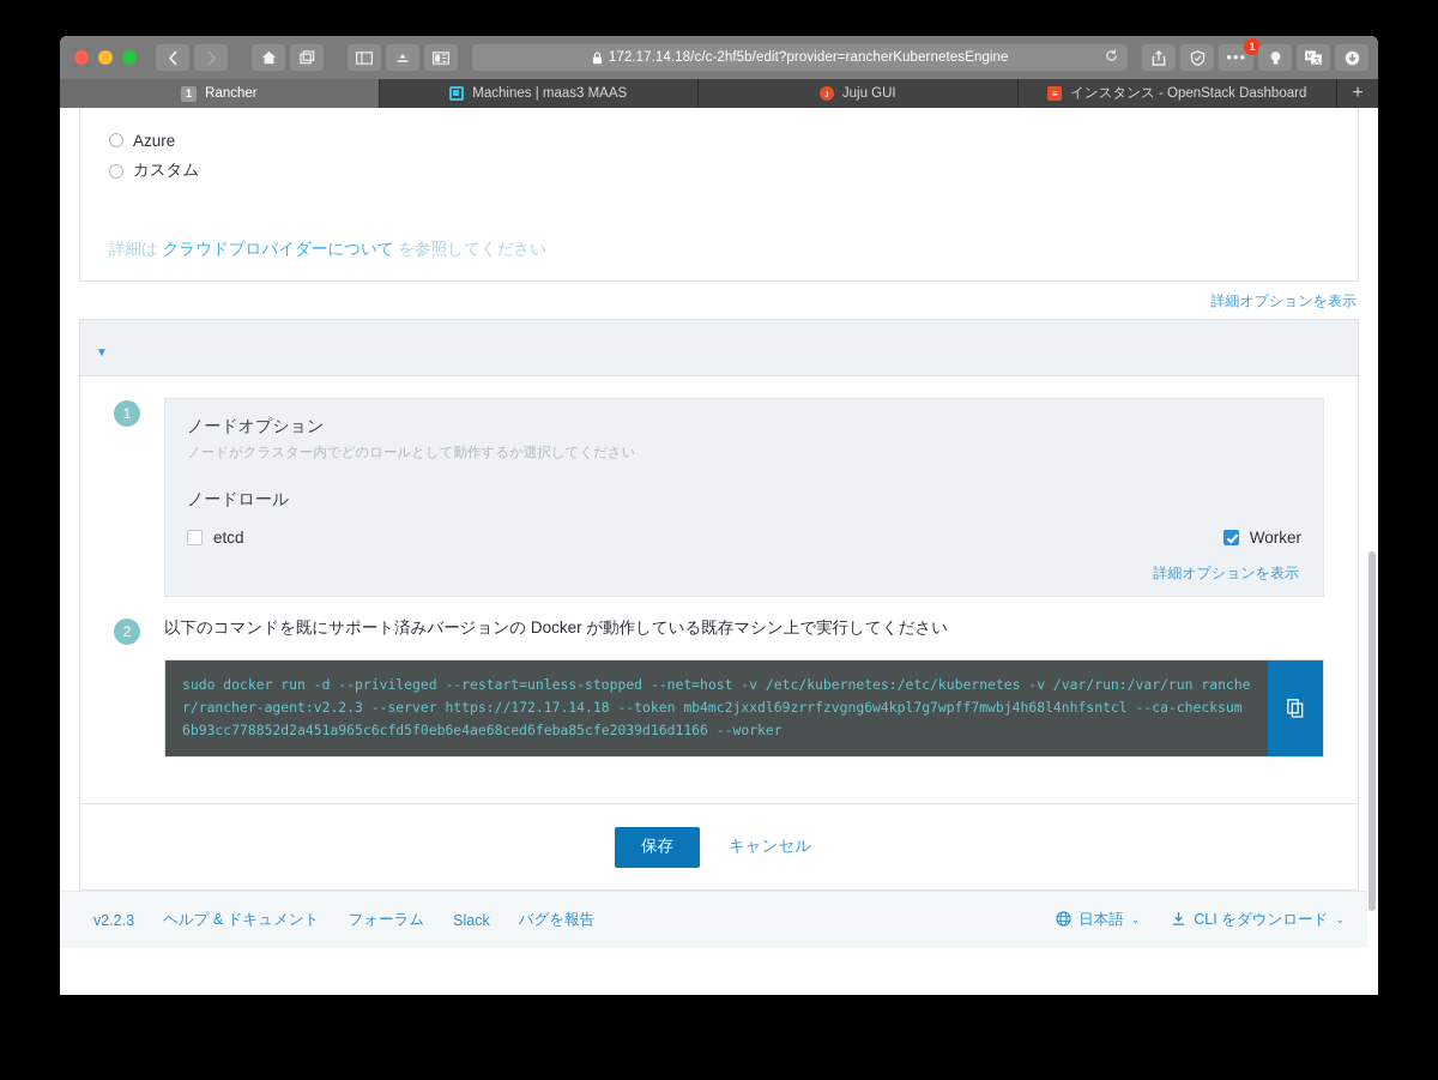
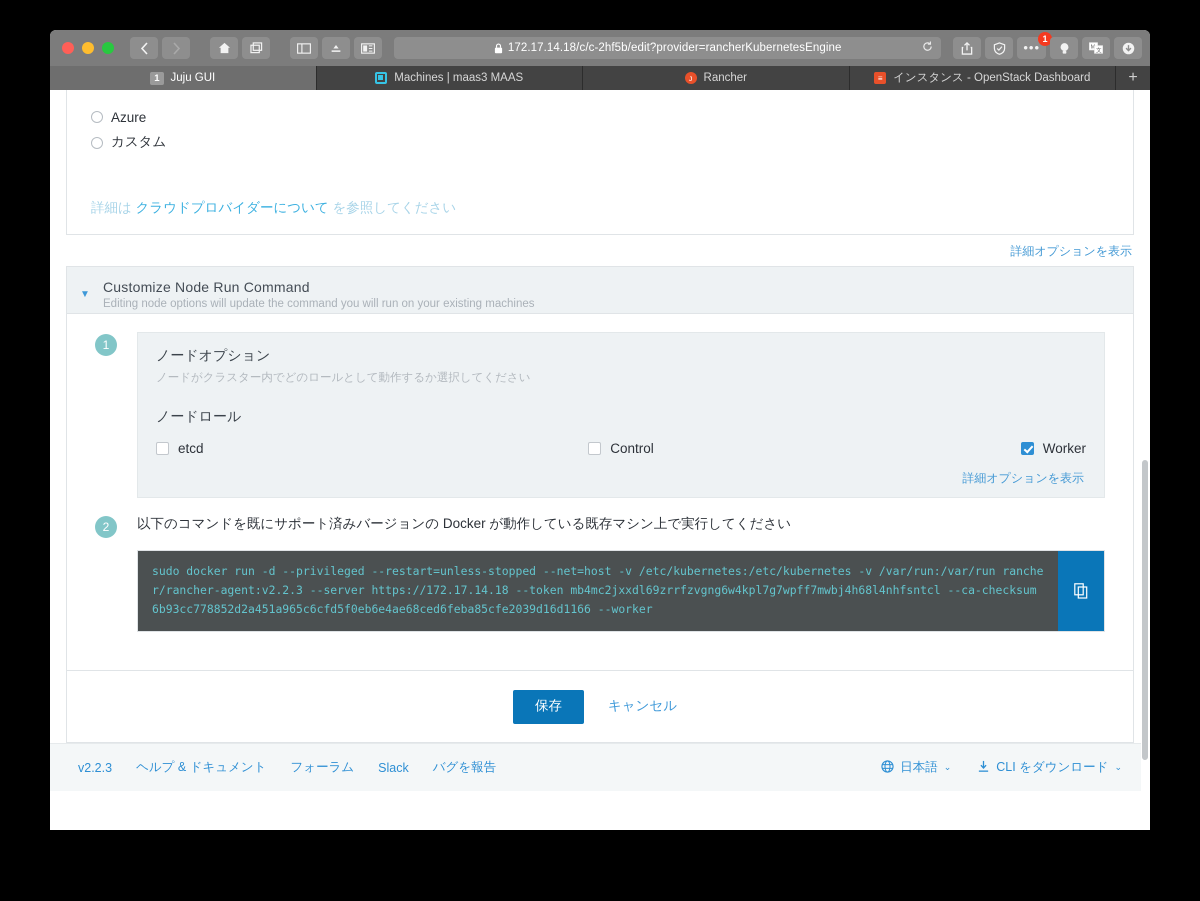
  172.17.14.18/c/c-2hf5b/edit?provider=rancherKubernetesEngine
  •••
  1
  1
- Rancher
+ Juju GUI
  Machines | maas3 MAAS
  ᴊ
- Juju GUI
+ Rancher
  ≡
  インスタンス - OpenStack Dashboard
  +
  Azure
  カスタム
  詳細は クラウドプロバイダーについて を参照してください
  詳細オプションを表示
  ▼
+ Customize Node Run Command
+ Editing node options will update the command you will run on your existing machines
  1
  ノードオプション
  ノードがクラスター内でどのロールとして動作するか選択してください
  ノードロール
  etcd
+ Control
  Worker
  詳細オプションを表示
  2
  以下のコマンドを既にサポート済みバージョンの Docker が動作している既存マシン上で実行してください
  sudo docker run -d --privileged --restart=unless-stopped --net=host -v /etc/kubernetes:/etc/kubernetes -v /var/run:/var/run rancher/rancher-agent:v2.2.3 --server https://172.17.14.18 --token mb4mc2jxxdl69zrrfzvgng6w4kpl7g7wpff7mwbj4h68l4nhfsntcl --ca-checksum 6b93cc778852d2a451a965c6cfd5f0eb6e4ae68ced6feba85cfe2039d16d1166 --worker
  保存
  キャンセル
  v2.2.3
  ヘルプ & ドキュメント
  フォーラム
  Slack
  バグを報告
  日本語
  ⌄
  CLI をダウンロード
  ⌄
